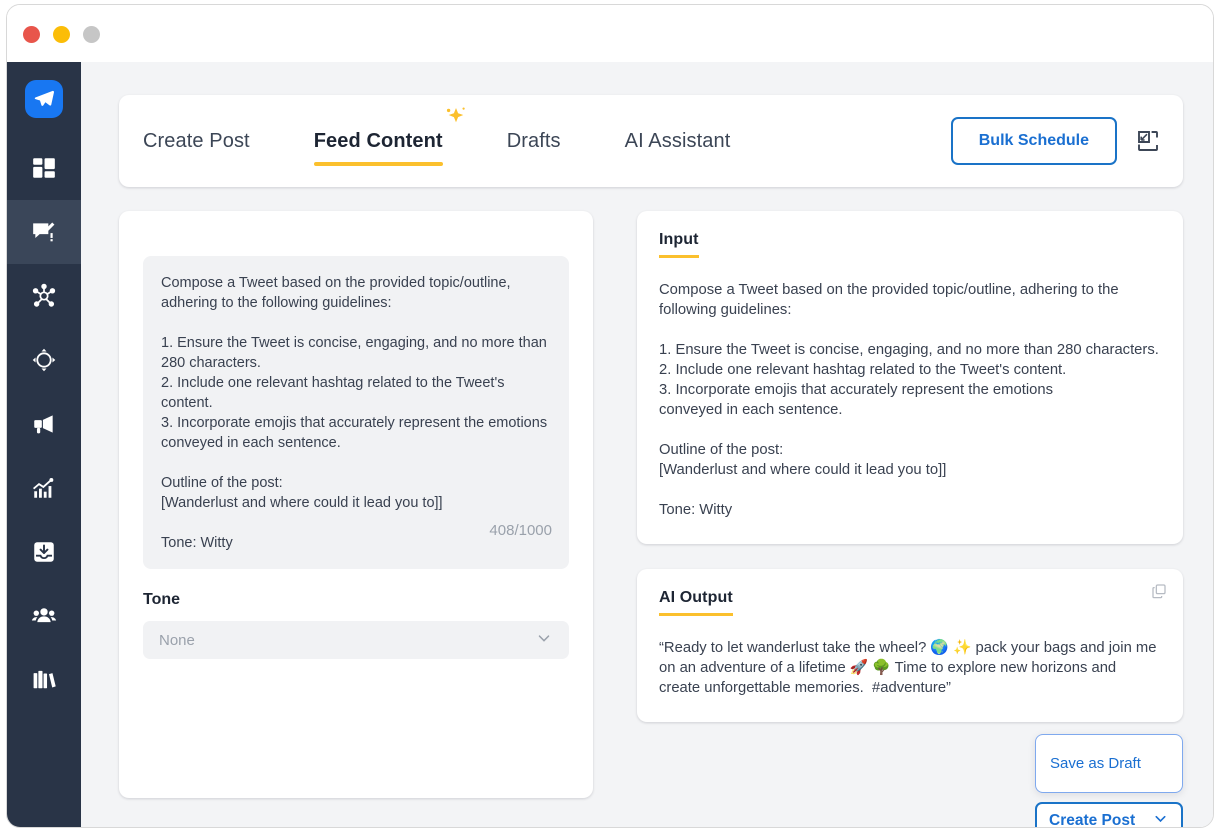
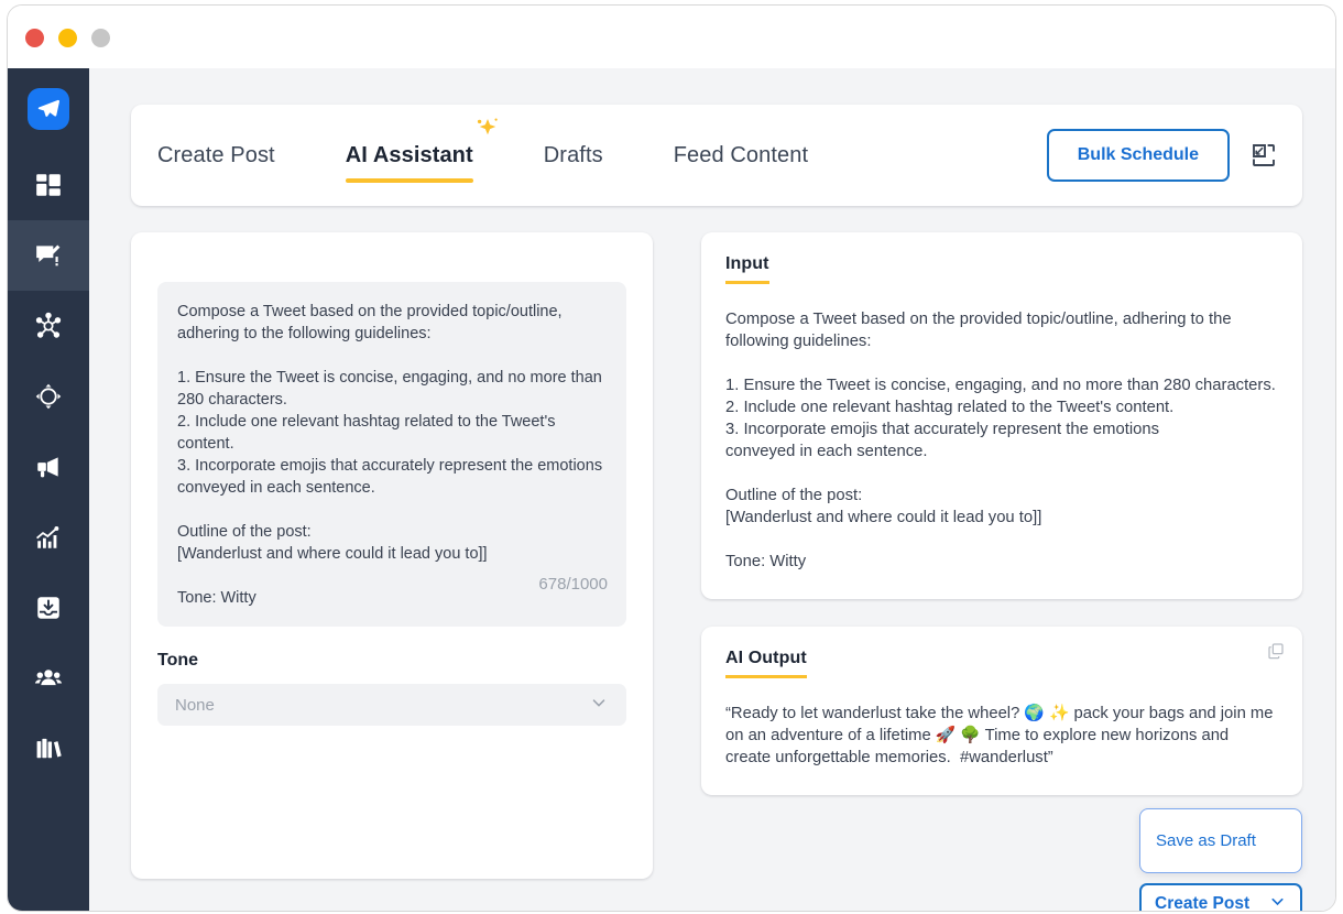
  Create Post
- Feed Content
+ AI Assistant
  Drafts
- AI Assistant
+ Feed Content
  Bulk Schedule
  Compose a Tweet based on the provided topic/outline, adhering to the following guidelines:
  1. Ensure the Tweet is concise, engaging, and no more than 280 characters.
  2. Include one relevant hashtag related to the Tweet's content.
  3. Incorporate emojis that accurately represent the emotions conveyed in each sentence.
  Outline of the post:
  [Wanderlust and where could it lead you to]]
  Tone: Witty
- 408/1000
+ 678/1000
  Tone
  None
  Input
  Compose a Tweet based on the provided topic/outline, adhering to the following guidelines:
  1. Ensure the Tweet is concise, engaging, and no more than 280 characters.
  2. Include one relevant hashtag related to the Tweet's content.
  3. Incorporate emojis that accurately represent the emotions
  conveyed in each sentence.
  Outline of the post:
  [Wanderlust and where could it lead you to]]
  Tone: Witty
  AI Output
- “Ready to let wanderlust take the wheel? 🌍 ✨ pack your bags and join me on an adventure of a lifetime 🚀 🌳 Time to explore new horizons and create unforgettable memories. #adventure”
+ “Ready to let wanderlust take the wheel? 🌍 ✨ pack your bags and join me on an adventure of a lifetime 🚀 🌳 Time to explore new horizons and create unforgettable memories. #wanderlust”
  Save as Draft
  Create Post
